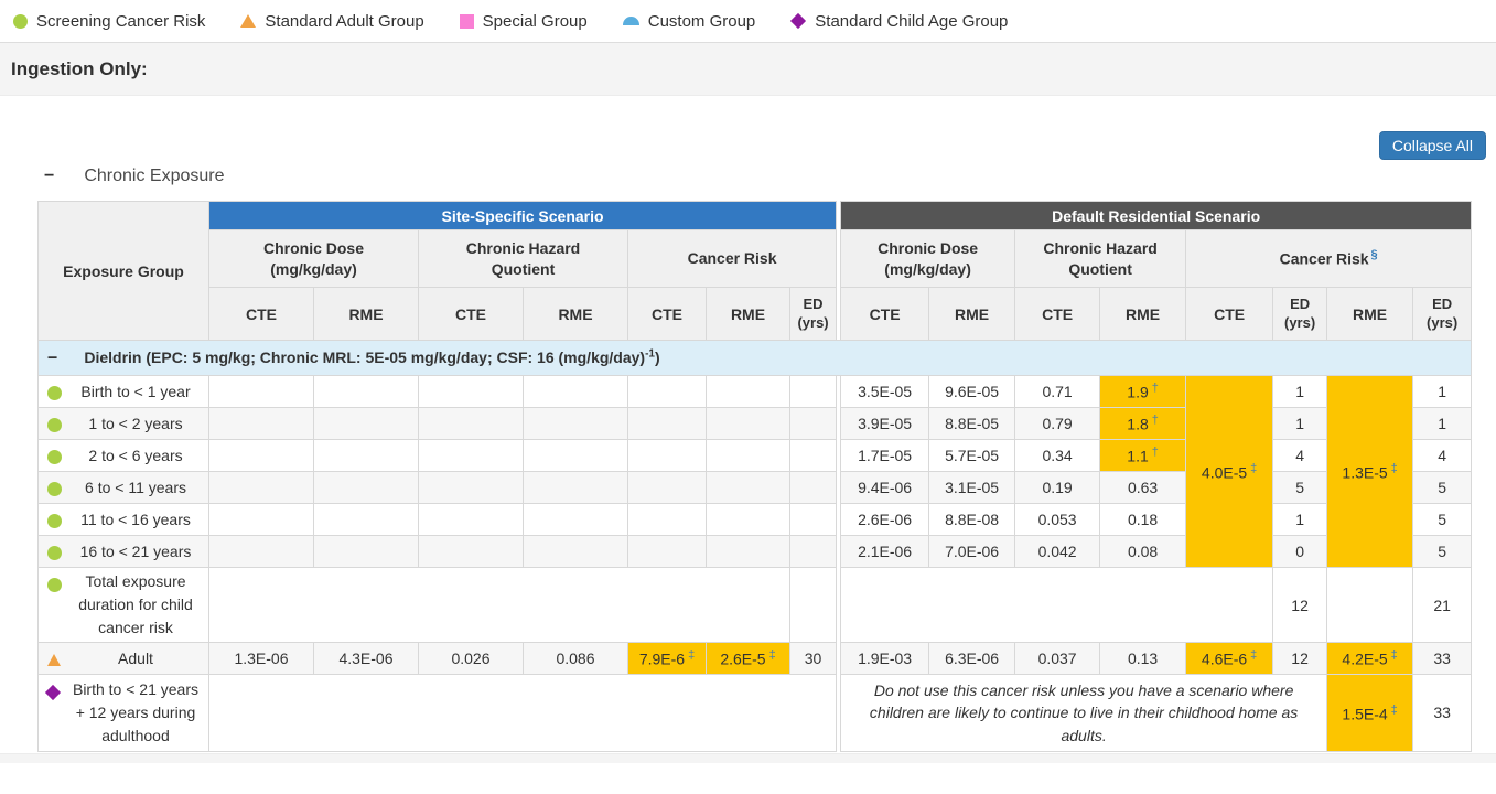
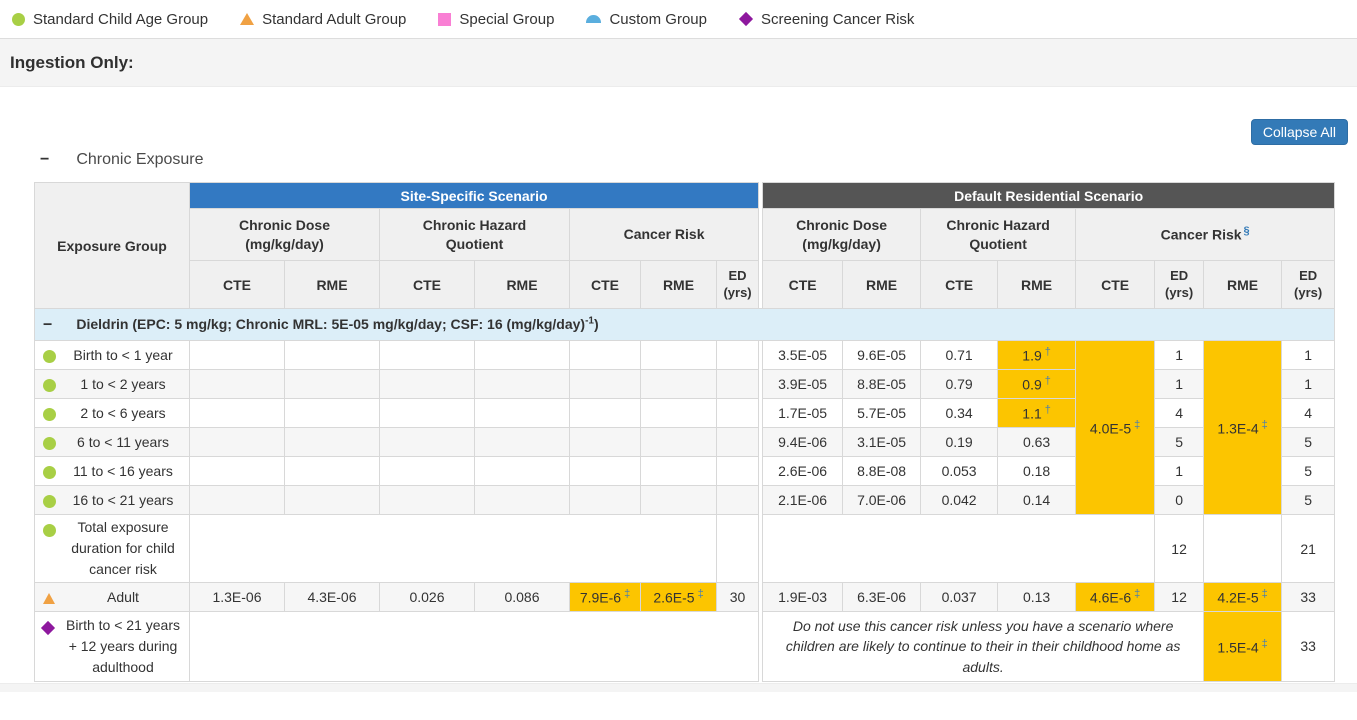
- Screening Cancer Risk
+ Standard Child Age Group
  Standard Adult Group
  Special Group
  Custom Group
- Standard Child Age Group
+ Screening Cancer Risk
  Ingestion Only:
  Collapse All
  −
  Chronic Exposure
  Exposure Group	Site-Specific Scenario		Default Residential Scenario
  Chronic Dose (mg/kg/day)	Chronic Hazard Quotient	Cancer Risk	Chronic Dose (mg/kg/day)	Chronic Hazard Quotient	Cancer Risk §
  CTE	RME	CTE	RME	CTE	RME	ED (yrs)	CTE	RME	CTE	RME	CTE	ED (yrs)	RME	ED (yrs)
  − Dieldrin (EPC: 5 mg/kg; Chronic MRL: 5E-05 mg/kg/day; CSF: 16 (mg/kg/day)-1)
- Birth to < 1 year									3.5E-05	9.6E-05	0.71	1.9 †	4.0E-5 ‡	1	1.3E-5 ‡	1
+ Birth to < 1 year									3.5E-05	9.6E-05	0.71	1.9 †	4.0E-5 ‡	1	1.3E-4 ‡	1
- 1 to < 2 years									3.9E-05	8.8E-05	0.79	1.8 †	1	1
+ 1 to < 2 years									3.9E-05	8.8E-05	0.79	0.9 †	1	1
  2 to < 6 years									1.7E-05	5.7E-05	0.34	1.1 †	4	4
  6 to < 11 years									9.4E-06	3.1E-05	0.19	0.63	5	5
  11 to < 16 years									2.6E-06	8.8E-08	0.053	0.18	1	5
- 16 to < 21 years									2.1E-06	7.0E-06	0.042	0.08	0	5
+ 16 to < 21 years									2.1E-06	7.0E-06	0.042	0.14	0	5
  Total exposure duration for child cancer risk					12		21
  Adult	1.3E-06	4.3E-06	0.026	0.086	7.9E-6 ‡	2.6E-5 ‡	30		1.9E-03	6.3E-06	0.037	0.13	4.6E-6 ‡	12	4.2E-5 ‡	33
- Birth to < 21 years + 12 years during adulthood			Do not use this cancer risk unless you have a scenario where children are likely to continue to live in their childhood home as adults.	1.5E-4 ‡	33
+ Birth to < 21 years + 12 years during adulthood			Do not use this cancer risk unless you have a scenario where children are likely to continue to their in their childhood home as adults.	1.5E-4 ‡	33
